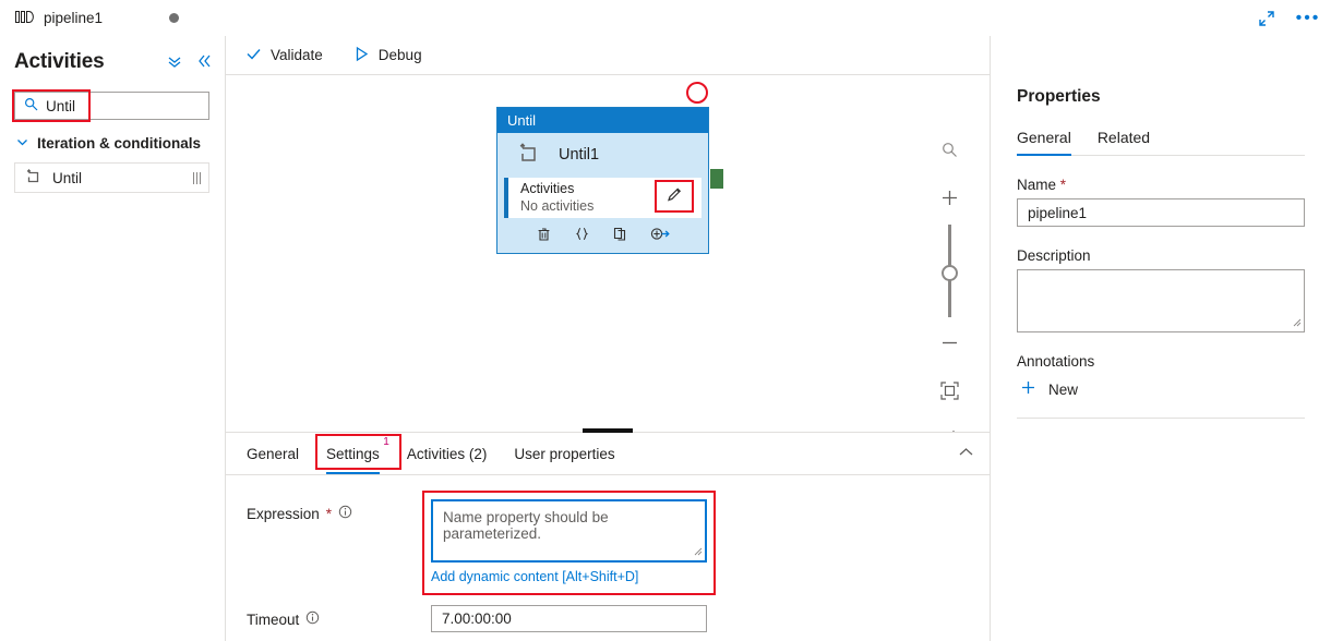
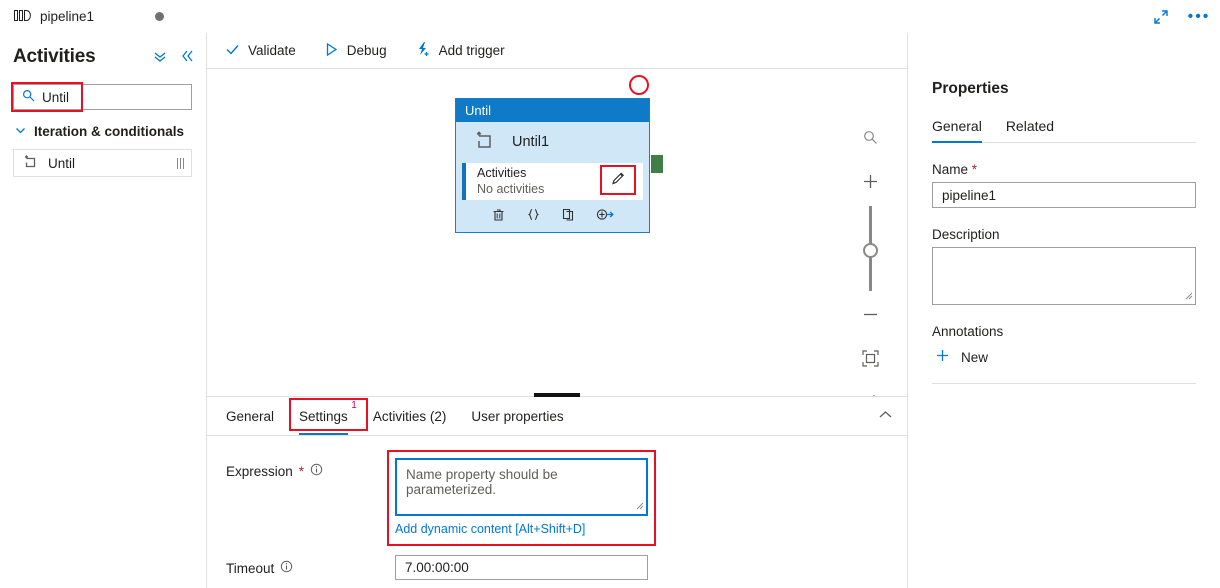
  pipeline1
  •••
  Activities
  Until
  Iteration & conditionals
  Until
  Validate
  Debug
+ Add trigger
  Until
  Until1
  Activities
  No activities
  General
  Settings
  1
  Activities (2)
  User properties
  Expression
  *
  Name property should be parameterized.
  Add dynamic content [Alt+Shift+D]
  Timeout
  7.00:00:00
  Properties
  General
  Related
  Name *
  pipeline1
  Description
  Annotations
  New
